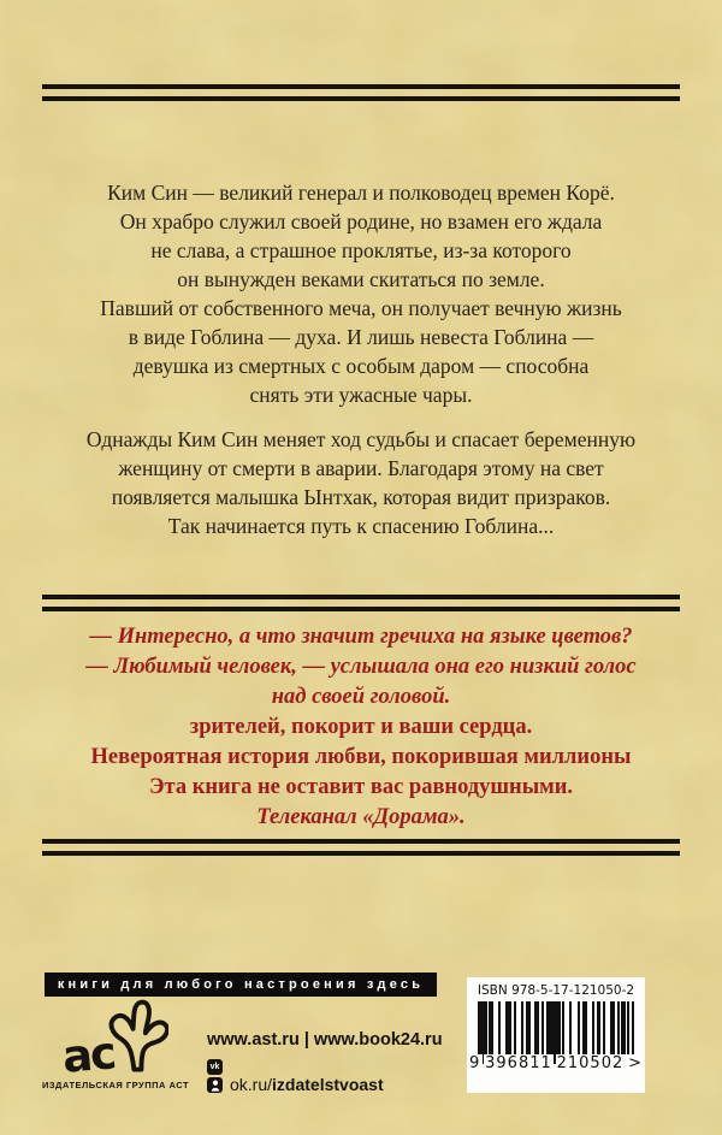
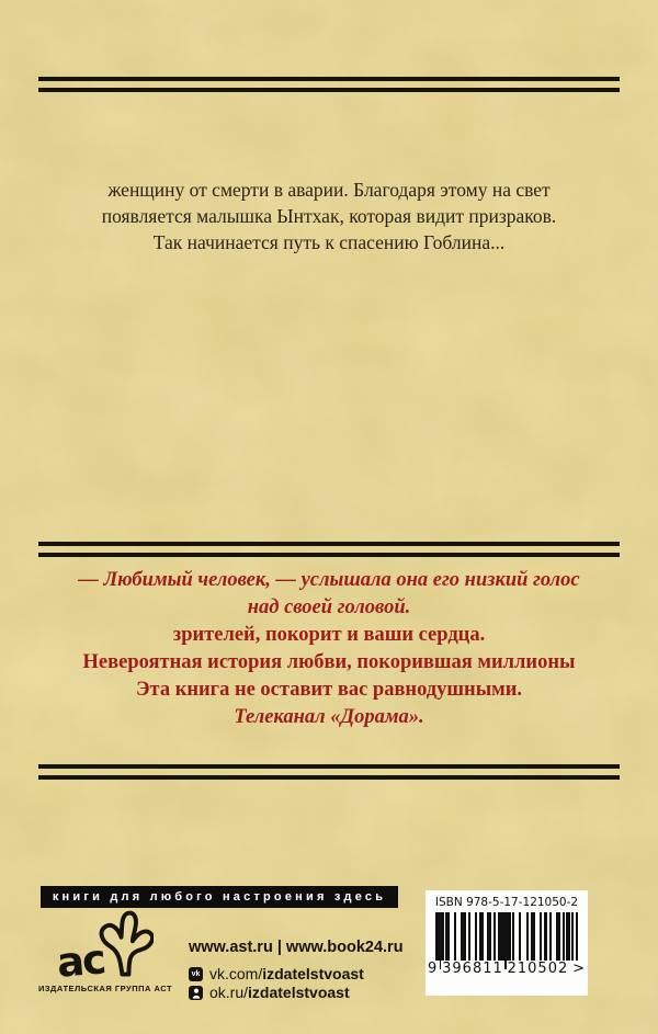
- Ким Син — великий генерал и полководец времен Корё.
- Он храбро служил своей родине, но взамен его ждала
- не слава, а страшное проклятье, из-за которого
- он вынужден веками скитаться по земле.
- Павший от собственного меча, он получает вечную жизнь
- в виде Гоблина — духа. И лишь невеста Гоблина —
- девушка из смертных с особым даром — способна
- снять эти ужасные чары.
- Однажды Ким Син меняет ход судьбы и спасает беременную
  женщину от смерти в аварии. Благодаря этому на свет
  появляется малышка Ынтхак, которая видит призраков.
  Так начинается путь к спасению Гоблина...
- — Интересно, а что значит гречиха на языке цветов?
  — Любимый человек, — услышала она его низкий голос
  над своей головой.
  зрителей, покорит и ваши сердца.
  Невероятная история любви, покорившая миллионы
  Эта книга не оставит вас равнодушными.
  Телеканал «Дорама».
  книги для любого настроения здесь
  ИЗДАТЕЛЬСКАЯ ГРУППА АСТ
  www.ast.ru | www.book24.ru
+ vk.com/izdatelstvoast
  ok.ru/izdatelstvoast
  ISBN 978-5-17-121050-2
  9
  396811
  210502
  >
